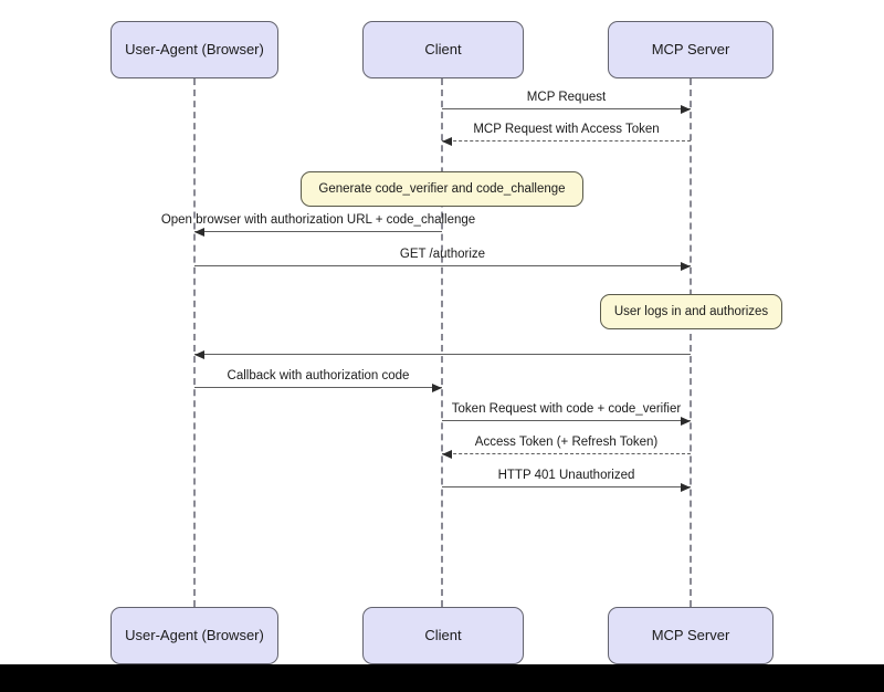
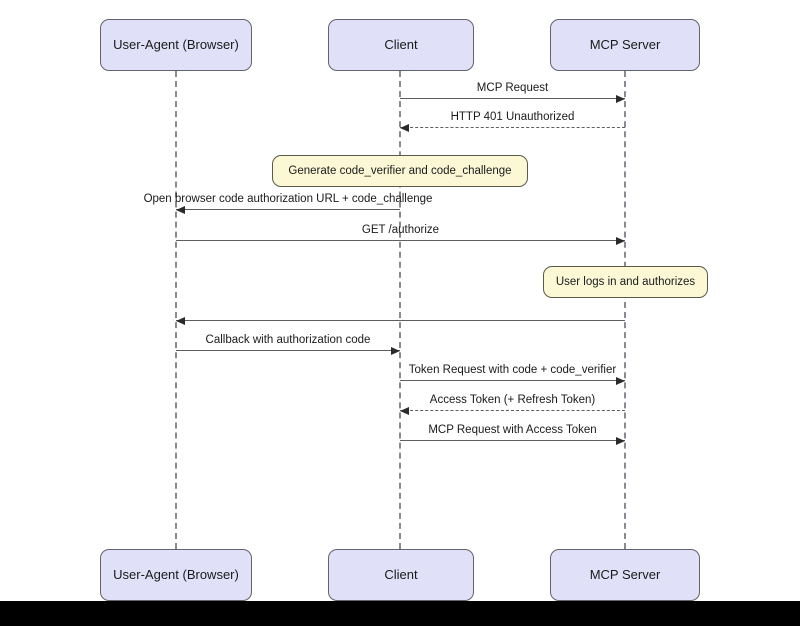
  MCP Request
- MCP Request with Access Token
+ HTTP 401 Unauthorized
- Open browser with authorization URL + code_challenge
+ Open browser code authorization URL + code_challenge
  GET /authorize
  Callback with authorization code
  Token Request with code + code_verifier
  Access Token (+ Refresh Token)
- HTTP 401 Unauthorized
+ MCP Request with Access Token
  User-Agent (Browser)
  User-Agent (Browser)
  Client
  Client
  MCP Server
  MCP Server
  Generate code_verifier and code_challenge
  User logs in and authorizes
